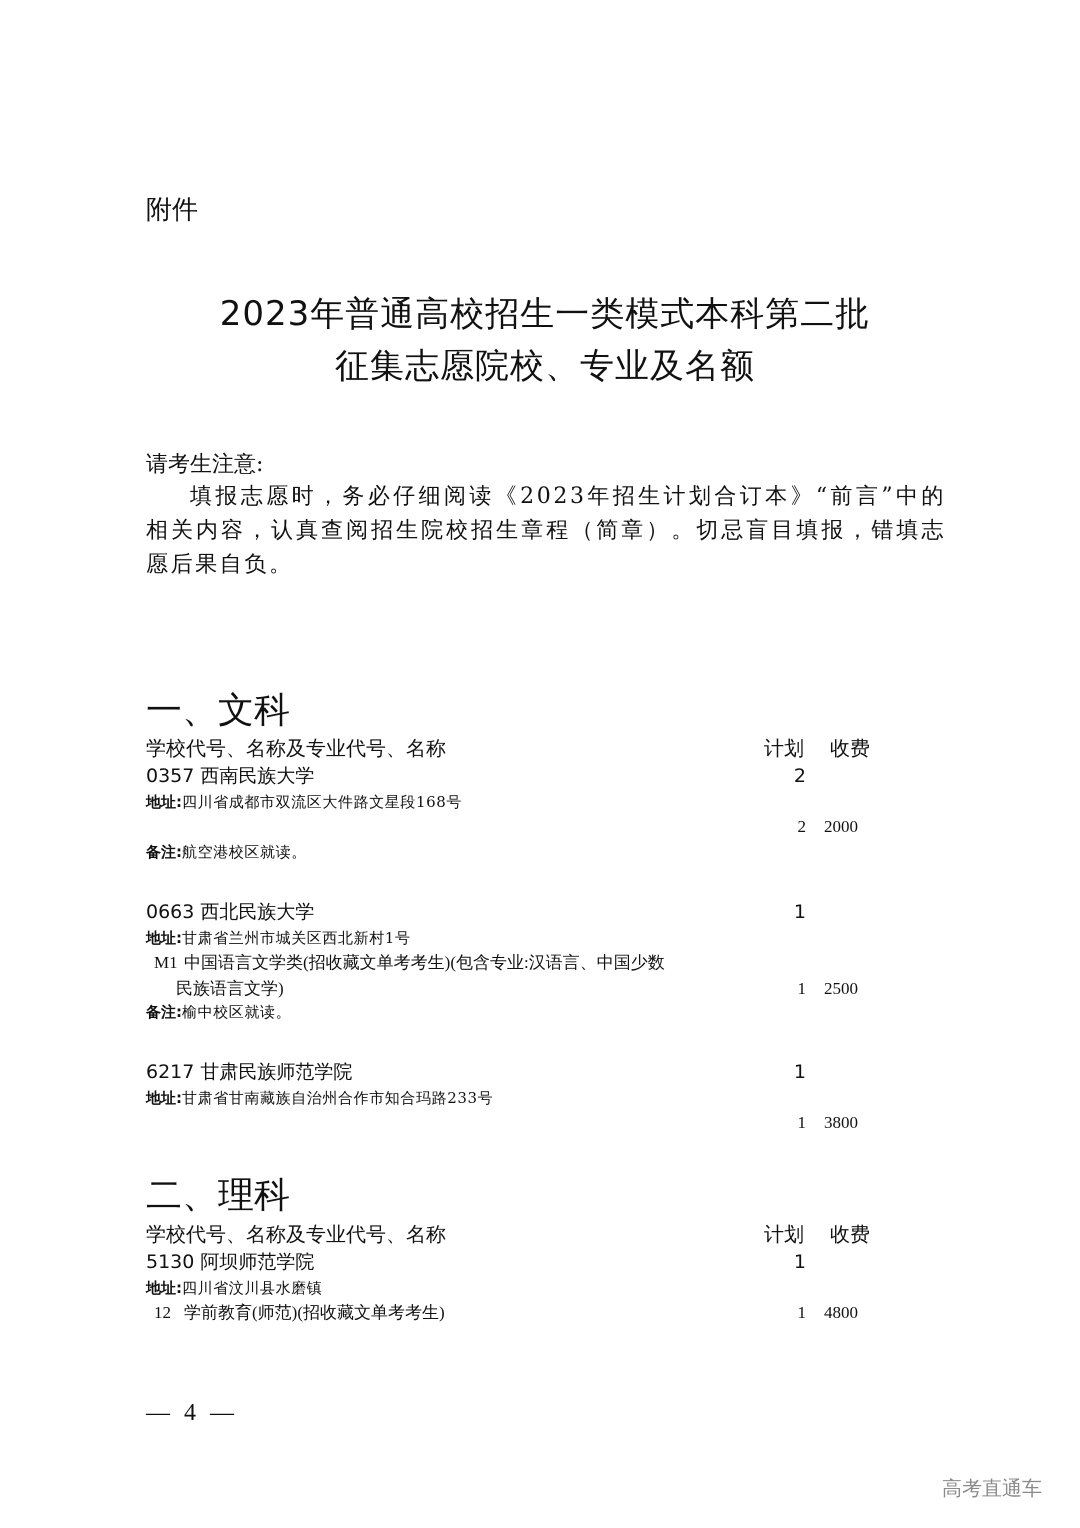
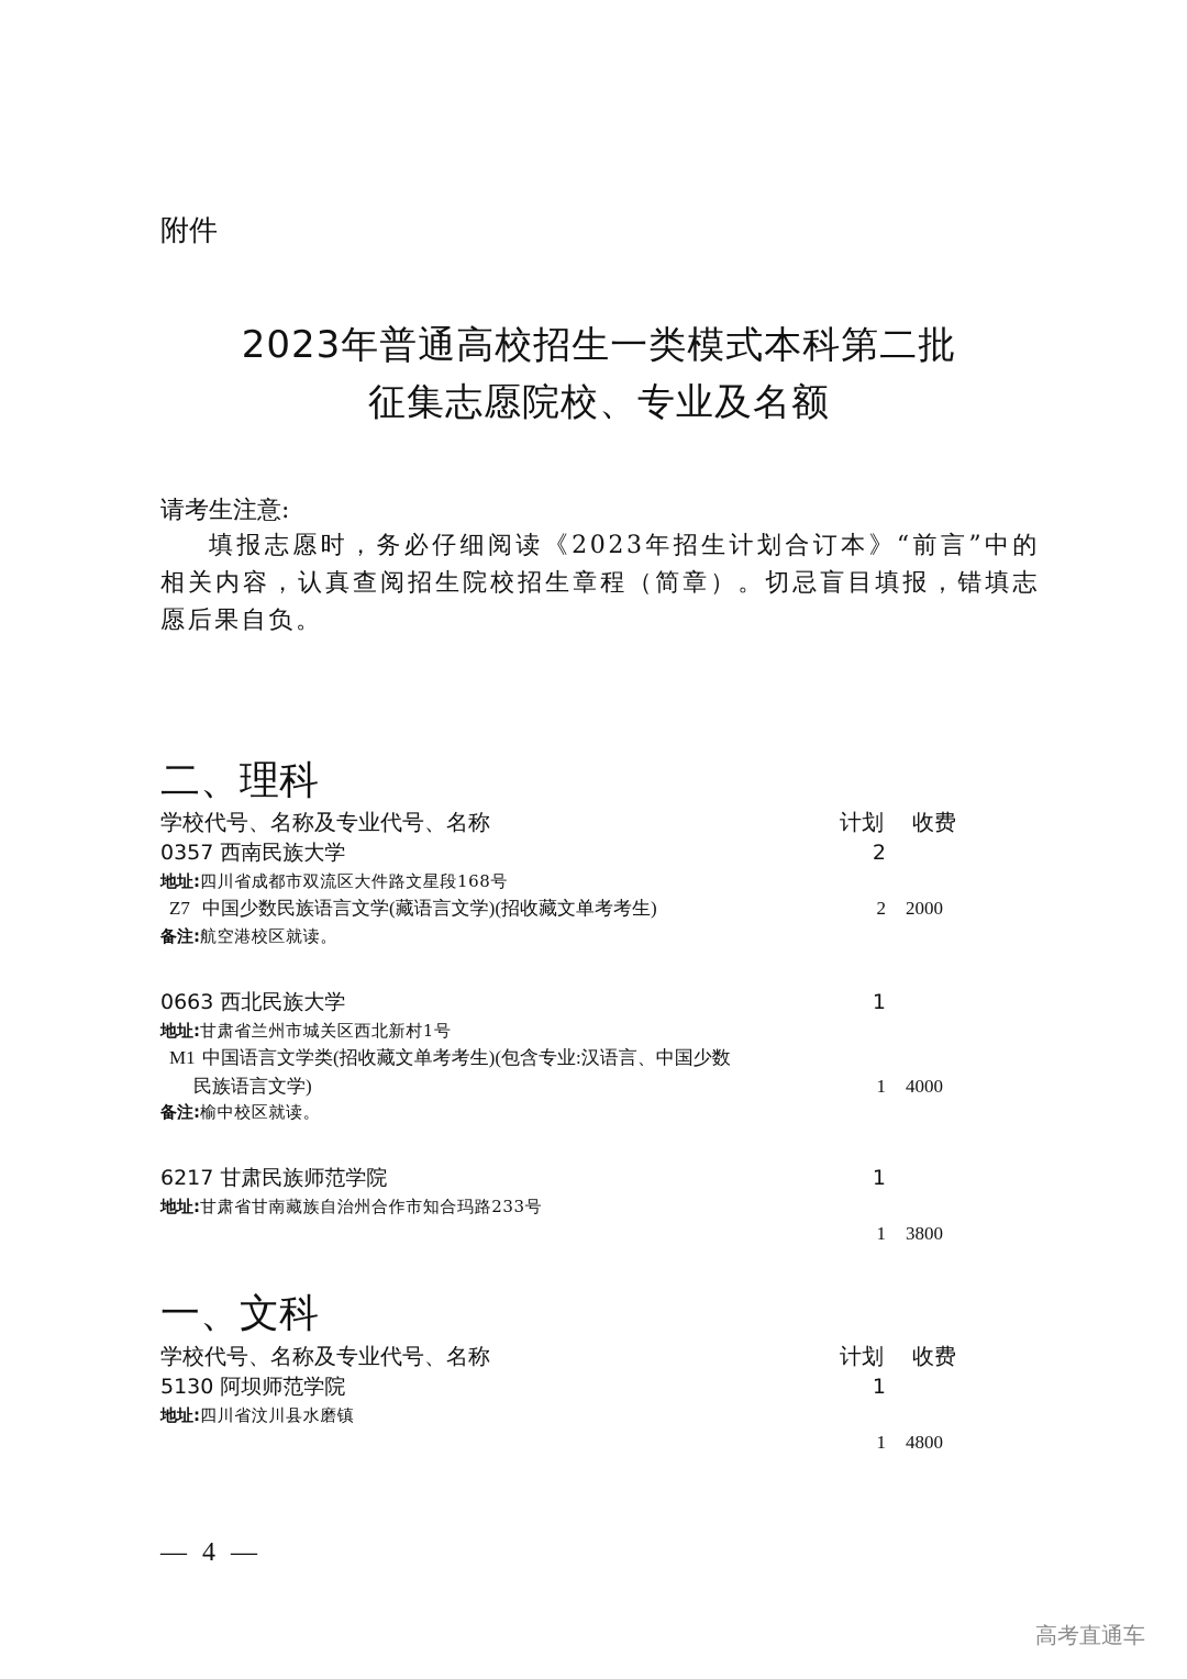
  附件
  2023年普通高校招生一类模式本科第二批
  征集志愿院校、专业及名额
  请考生注意:
  填报志愿时，务必仔细阅读《2023年招生计划合订本》“前言”中的相关内容，认真查阅招生院校招生章程（简章）。切忌盲目填报，错填志愿后果自负。
- 一、文科
+ 二、理科
  学校代号、名称及专业代号、名称
  计划
  收费
  0357 西南民族大学
  2
  地址:四川省成都市双流区大件路文星段168号
+ Z7 中国少数民族语言文学(藏语言文学)(招收藏文单考考生)
  2
  2000
  备注:航空港校区就读。
  0663 西北民族大学
  1
  地址:甘肃省兰州市城关区西北新村1号
  M1 中国语言文学类(招收藏文单考考生)(包含专业:汉语言、中国少数
  民族语言文学)
  1
- 2500
+ 4000
  备注:榆中校区就读。
  6217 甘肃民族师范学院
  1
  地址:甘肃省甘南藏族自治州合作市知合玛路233号
  1
  3800
- 二、理科
+ 一、文科
  学校代号、名称及专业代号、名称
  计划
  收费
  5130 阿坝师范学院
  1
  地址:四川省汶川县水磨镇
- 12 学前教育(师范)(招收藏文单考考生)
  1
  4800
  — 4 —
  高考直通车
